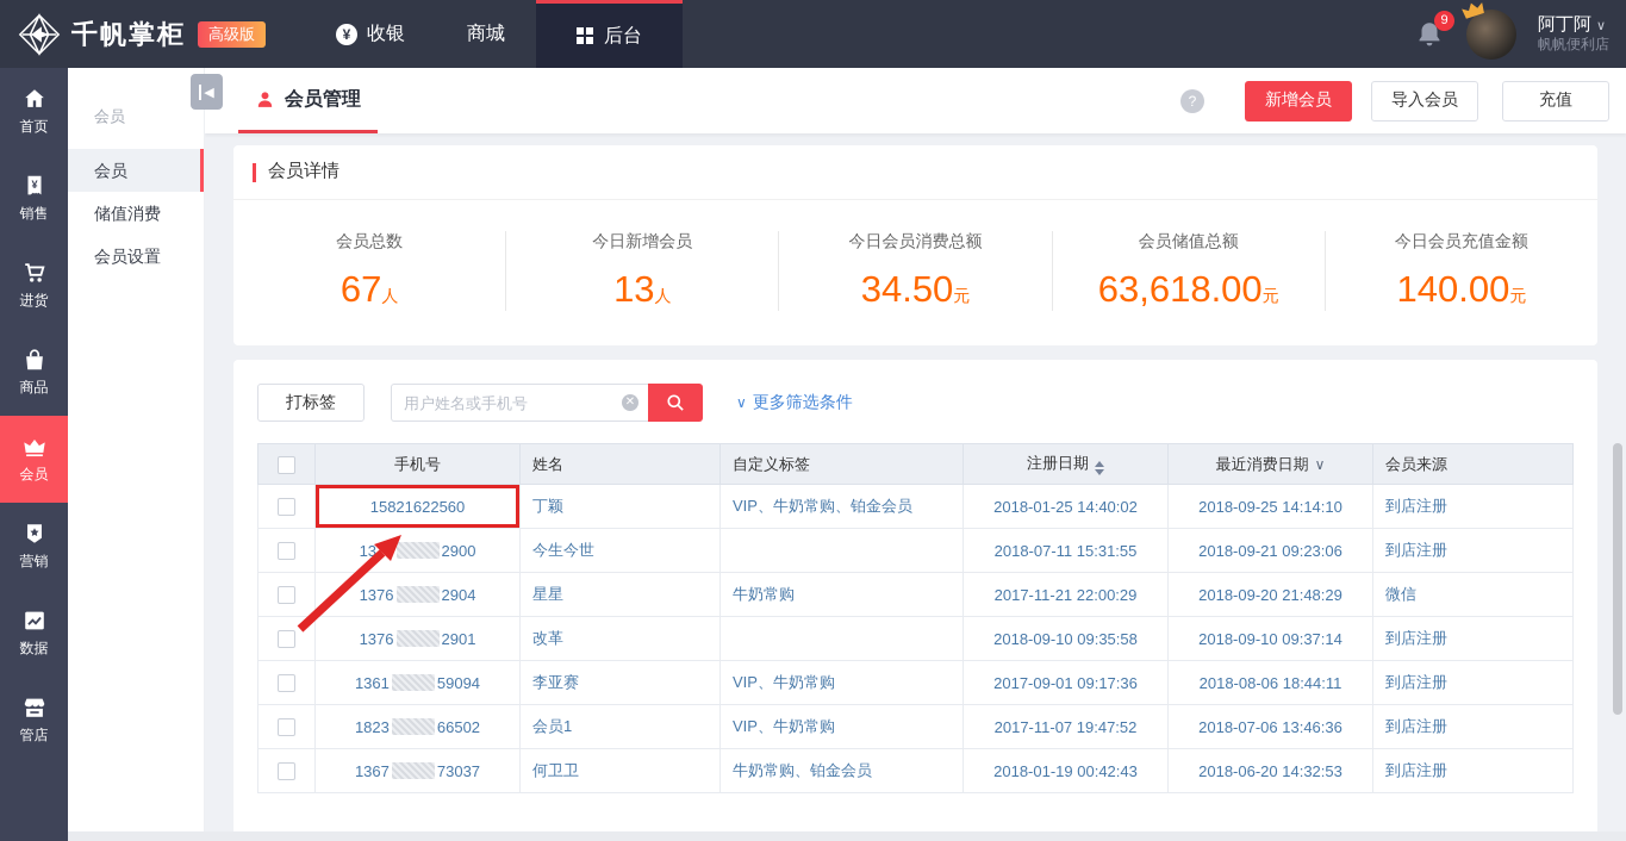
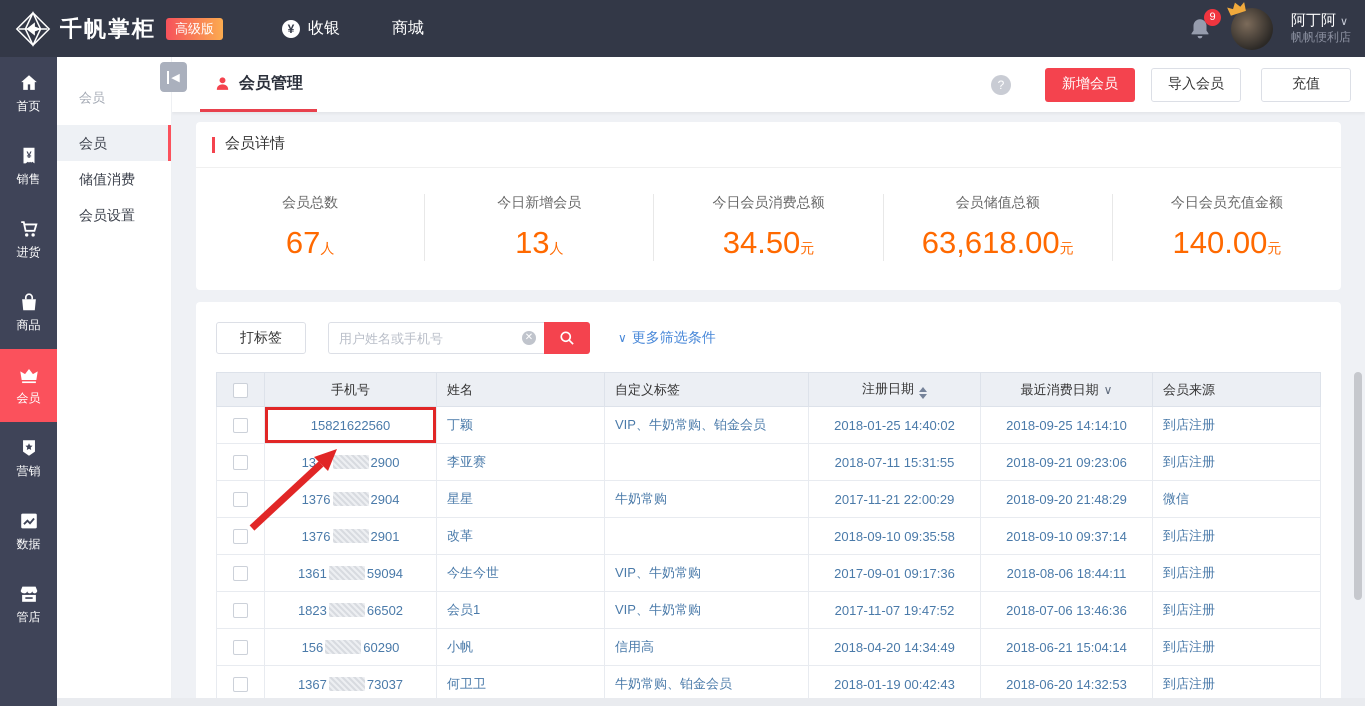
  千帆掌柜
  高级版
  ¥
  收银
  商城
- 后台
  9
  阿丁阿 ∨
  帆帆便利店
  首页
  ¥
  销售
  进货
  商品
  会员
  营销
  数据
  管店
  会员
  会员
  储值消费
  会员设置
  ◀
  会员管理
  ?
  新增会员
  导入会员
  充值
  会员详情
  会员总数
  67人
  今日新增会员
  13人
  今日会员消费总额
  34.50元
  会员储值总额
  63,618.00元
  今日会员充值金额
  140.00元
  打标签
  用户姓名或手机号
  ✕
  ∨
  更多筛选条件
  	手机号	姓名	自定义标签	注册日期	最近消费日期 ∨	会员来源
  	15821622560	丁颖	VIP、牛奶常购、铂金会员	2018-01-25 14:40:02	2018-09-25 14:14:10	到店注册
- 	13 2900	今生今世		2018-07-11 15:31:55	2018-09-21 09:23:06	到店注册
+ 	13 2900	李亚赛		2018-07-11 15:31:55	2018-09-21 09:23:06	到店注册
  	1376 2904	星星	牛奶常购	2017-11-21 22:00:29	2018-09-20 21:48:29	微信
  	1376 2901	改革		2018-09-10 09:35:58	2018-09-10 09:37:14	到店注册
- 	1361 59094	李亚赛	VIP、牛奶常购	2017-09-01 09:17:36	2018-08-06 18:44:11	到店注册
+ 	1361 59094	今生今世	VIP、牛奶常购	2017-09-01 09:17:36	2018-08-06 18:44:11	到店注册
  	1823 66502	会员1	VIP、牛奶常购	2017-11-07 19:47:52	2018-07-06 13:46:36	到店注册
+ 	156 60290	小帆	信用高	2018-04-20 14:34:49	2018-06-21 15:04:14	到店注册
  	1367 73037	何卫卫	牛奶常购、铂金会员	2018-01-19 00:42:43	2018-06-20 14:32:53	到店注册
